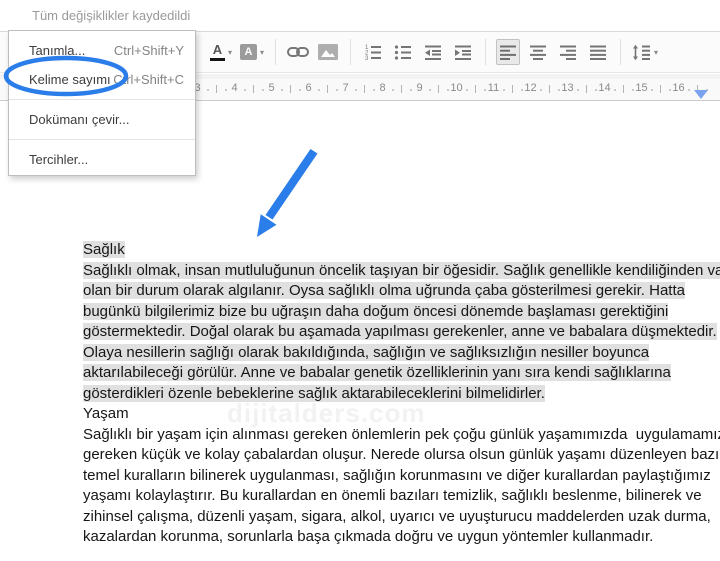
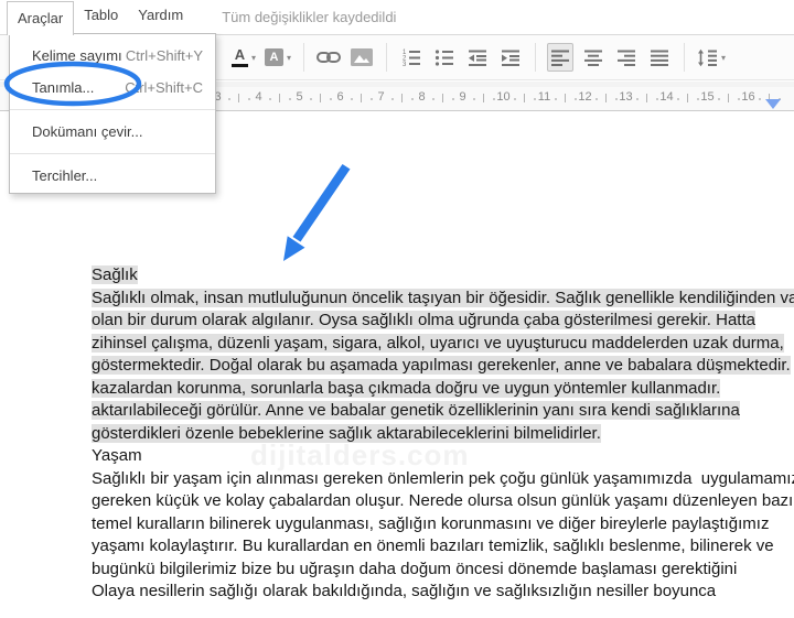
+ Araçlar
+ Tablo
+ Yardım
  Tüm değişiklikler kaydedildi
  A
  ▾
  A
  ▾
  ▾
  3
  4
  5
  6
  7
  8
  9
  10
  11
  12
  13
  14
  15
  16
  dijitalders.com
  Sağlık
  Sağlıklı olmak, insan mutluluğunun öncelik taşıyan bir öğesidir. Sağlık genellikle kendiliğinden va
  olan bir durum olarak algılanır. Oysa sağlıklı olma uğrunda çaba gösterilmesi gerekir. Hatta
- bugünkü bilgilerimiz bize bu uğraşın daha doğum öncesi dönemde başlaması gerektiğini
+ zihinsel çalışma, düzenli yaşam, sigara, alkol, uyarıcı ve uyuşturucu maddelerden uzak durma,
  göstermektedir. Doğal olarak bu aşamada yapılması gerekenler, anne ve babalara düşmektedir.
- Olaya nesillerin sağlığı olarak bakıldığında, sağlığın ve sağlıksızlığın nesiller boyunca
+ kazalardan korunma, sorunlarla başa çıkmada doğru ve uygun yöntemler kullanmadır.
  aktarılabileceği görülür. Anne ve babalar genetik özelliklerinin yanı sıra kendi sağlıklarına
  gösterdikleri özenle bebeklerine sağlık aktarabileceklerini bilmelidirler.
  Yaşam
  Sağlıklı bir yaşam için alınması gereken önlemlerin pek çoğu günlük yaşamımızda uygulamamı
  gereken küçük ve kolay çabalardan oluşur. Nerede olursa olsun günlük yaşamı düzenleyen bazı
- temel kuralların bilinerek uygulanması, sağlığın korunmasını ve diğer kurallardan paylaştığımız
+ temel kuralların bilinerek uygulanması, sağlığın korunmasını ve diğer bireylerle paylaştığımız
  yaşamı kolaylaştırır. Bu kurallardan en önemli bazıları temizlik, sağlıklı beslenme, bilinerek ve
- zihinsel çalışma, düzenli yaşam, sigara, alkol, uyarıcı ve uyuşturucu maddelerden uzak durma,
+ bugünkü bilgilerimiz bize bu uğraşın daha doğum öncesi dönemde başlaması gerektiğini
- kazalardan korunma, sorunlarla başa çıkmada doğru ve uygun yöntemler kullanmadır.
+ Olaya nesillerin sağlığı olarak bakıldığında, sağlığın ve sağlıksızlığın nesiller boyunca
- Tanımla...
+ Kelime sayımı
  Ctrl+Shift+Y
- Kelime sayımı
+ Tanımla...
  Crl+Shift+C
  Dokümanı çevir...
  Tercihler...
